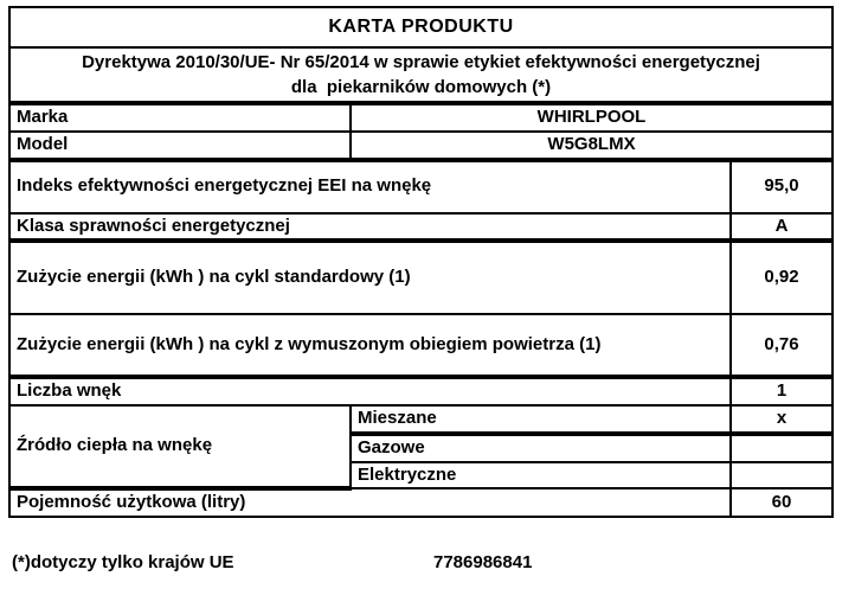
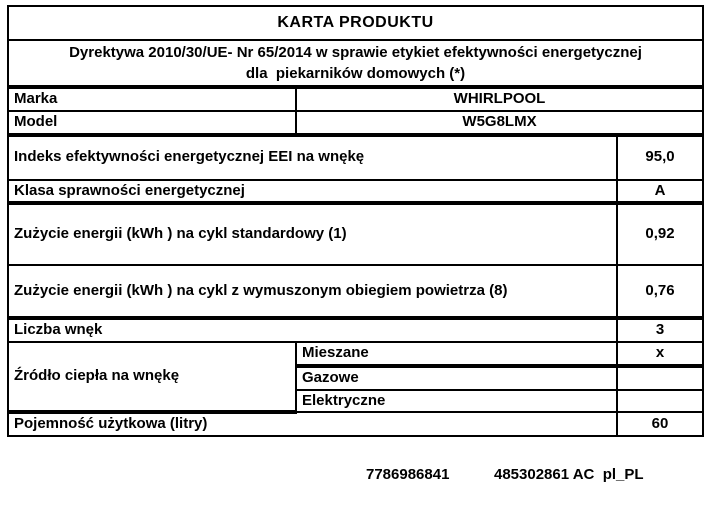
  KARTA PRODUKTU
  Dyrektywa 2010/30/UE- Nr 65/2014 w sprawie etykiet efektywności energetycznejdla piekarników domowych (*)
  Marka	WHIRLPOOL
  Model	W5G8LMX
  Indeks efektywności energetycznej EEI na wnękę	95,0
  Klasa sprawności energetycznej	A
  Zużycie energii (kWh ) na cykl standardowy (1)	0,92
- Zużycie energii (kWh ) na cykl z wymuszonym obiegiem powietrza (1)	0,76
+ Zużycie energii (kWh ) na cykl z wymuszonym obiegiem powietrza (8)	0,76
- Liczba wnęk	1
+ Liczba wnęk	3
  Źródło ciepła na wnękę	Mieszane	x
  Gazowe
  Elektryczne
  Pojemność użytkowa (litry)	60
- (*)dotyczy tylko krajów UE
  7786986841
+ 485302861 AC pl_PL
